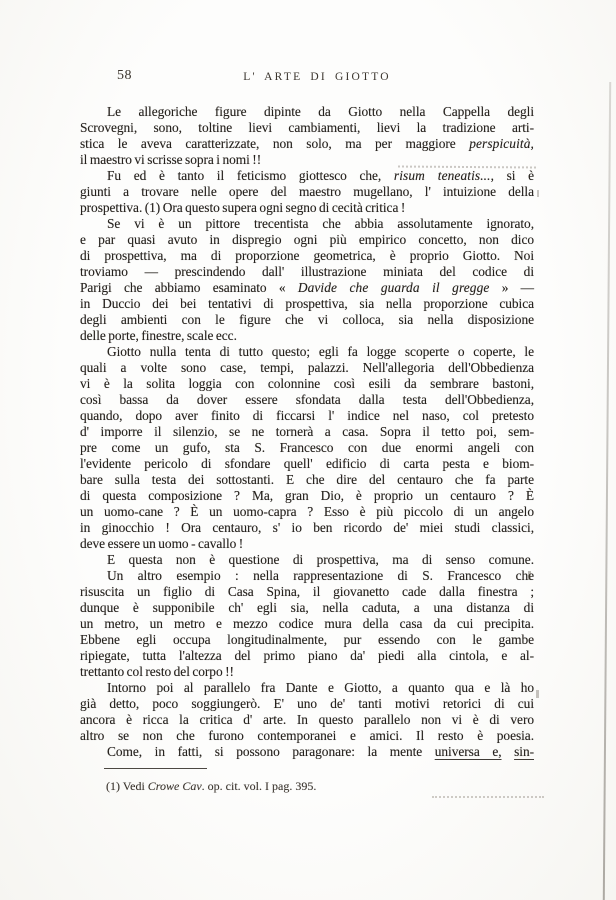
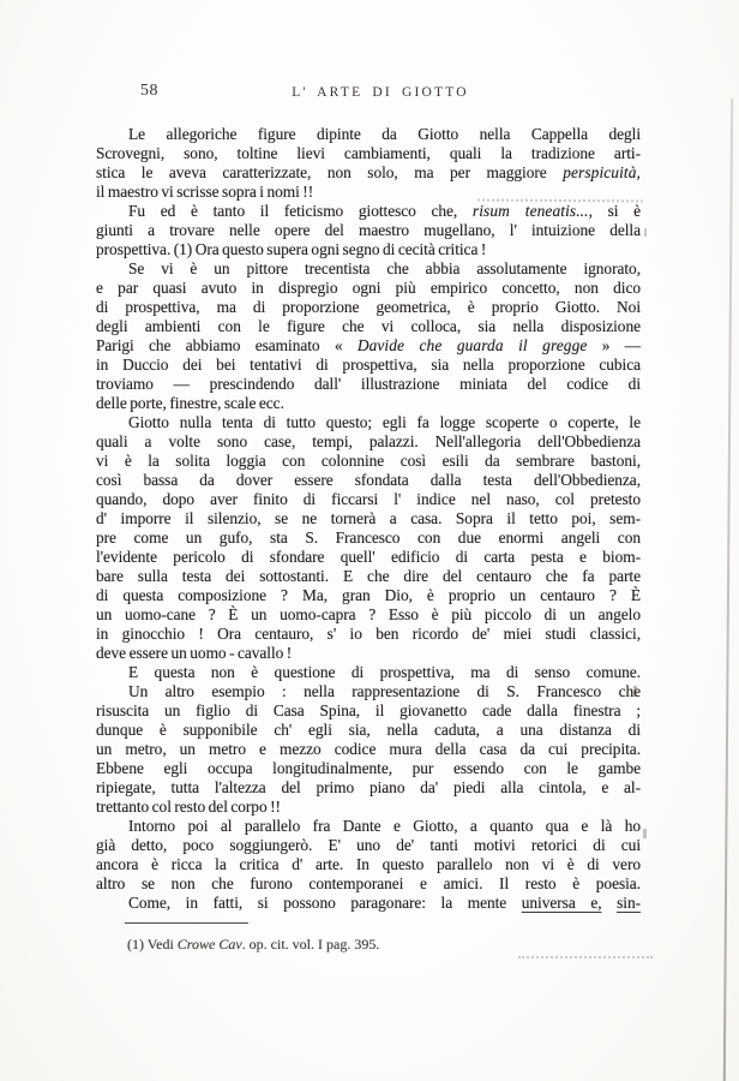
  58
  L' ARTE DI GIOTTO
  Le allegoriche figure dipinte da Giotto nella Cappella degli
- Scrovegni, sono, toltine lievi cambiamenti, lievi la tradizione arti-
+ Scrovegni, sono, toltine lievi cambiamenti, quali la tradizione arti-
  stica le aveva caratterizzate, non solo, ma per maggiore perspicuità,
  il maestro vi scrisse sopra i nomi !!
  Fu ed è tanto il feticismo giottesco che, risum teneatis..., si è
  giunti a trovare nelle opere del maestro mugellano, l' intuizione della
  prospettiva. (1) Ora questo supera ogni segno di cecità critica !
  Se vi è un pittore trecentista che abbia assolutamente ignorato,
  e par quasi avuto in dispregio ogni più empirico concetto, non dico
  di prospettiva, ma di proporzione geometrica, è proprio Giotto. Noi
- troviamo — prescindendo dall' illustrazione miniata del codice di
+ degli ambienti con le figure che vi colloca, sia nella disposizione
  Parigi che abbiamo esaminato « Davide che guarda il gregge » —
  in Duccio dei bei tentativi di prospettiva, sia nella proporzione cubica
- degli ambienti con le figure che vi colloca, sia nella disposizione
+ troviamo — prescindendo dall' illustrazione miniata del codice di
  delle porte, finestre, scale ecc.
  Giotto nulla tenta di tutto questo; egli fa logge scoperte o coperte, le
  quali a volte sono case, tempi, palazzi. Nell'allegoria dell'Obbedienza
  vi è la solita loggia con colonnine così esili da sembrare bastoni,
  così bassa da dover essere sfondata dalla testa dell'Obbedienza,
  quando, dopo aver finito di ficcarsi l' indice nel naso, col pretesto
  d' imporre il silenzio, se ne tornerà a casa. Sopra il tetto poi, sem-
  pre come un gufo, sta S. Francesco con due enormi angeli con
  l'evidente pericolo di sfondare quell' edificio di carta pesta e biom-
  bare sulla testa dei sottostanti. E che dire del centauro che fa parte
  di questa composizione ? Ma, gran Dio, è proprio un centauro ? È
  un uomo-cane ? È un uomo-capra ? Esso è più piccolo di un angelo
  in ginocchio ! Ora centauro, s' io ben ricordo de' miei studi classici,
  deve essere un uomo - cavallo !
  E questa non è questione di prospettiva, ma di senso comune.
  Un altro esempio : nella rappresentazione di S. Francesco che
  risuscita un figlio di Casa Spina, il giovanetto cade dalla finestra ;
  dunque è supponibile ch' egli sia, nella caduta, a una distanza di
  un metro, un metro e mezzo codice mura della casa da cui precipita.
  Ebbene egli occupa longitudinalmente, pur essendo con le gambe
  ripiegate, tutta l'altezza del primo piano da' piedi alla cintola, e al-
  trettanto col resto del corpo !!
  Intorno poi al parallelo fra Dante e Giotto, a quanto qua e là ho
  già detto, poco soggiungerò. E' uno de' tanti motivi retorici di cui
  ancora è ricca la critica d' arte. In questo parallelo non vi è di vero
  altro se non che furono contemporanei e amici. Il resto è poesia.
  Come, in fatti, si possono paragonare: la mente universa e, sin-
  (1) Vedi Crowe Cav. op. cit. vol. I pag. 395.
